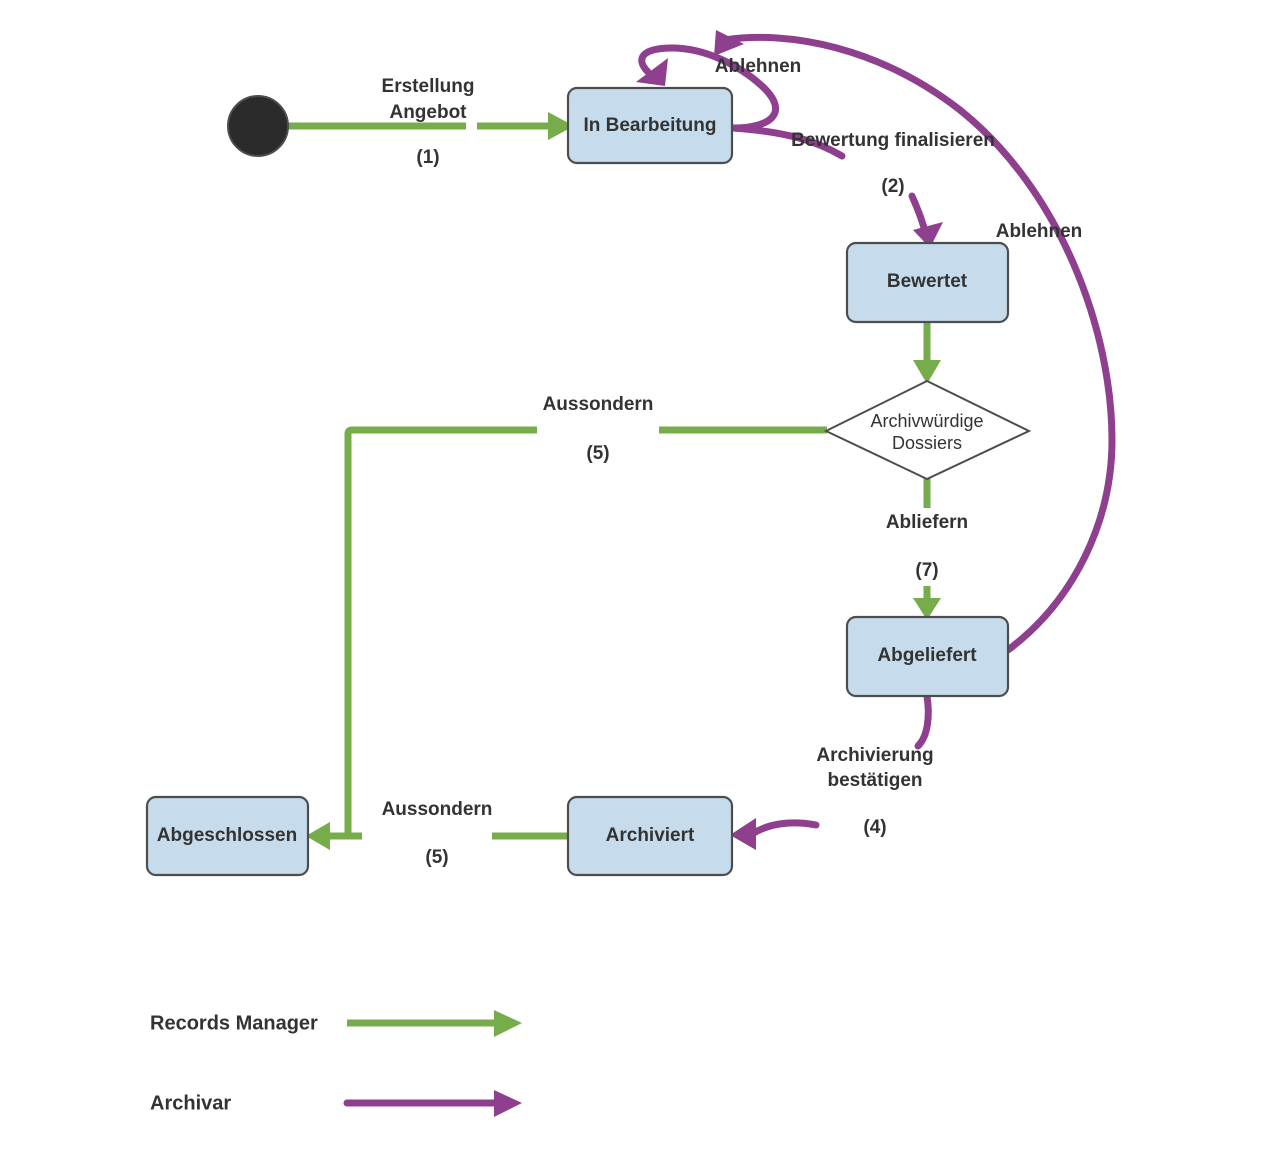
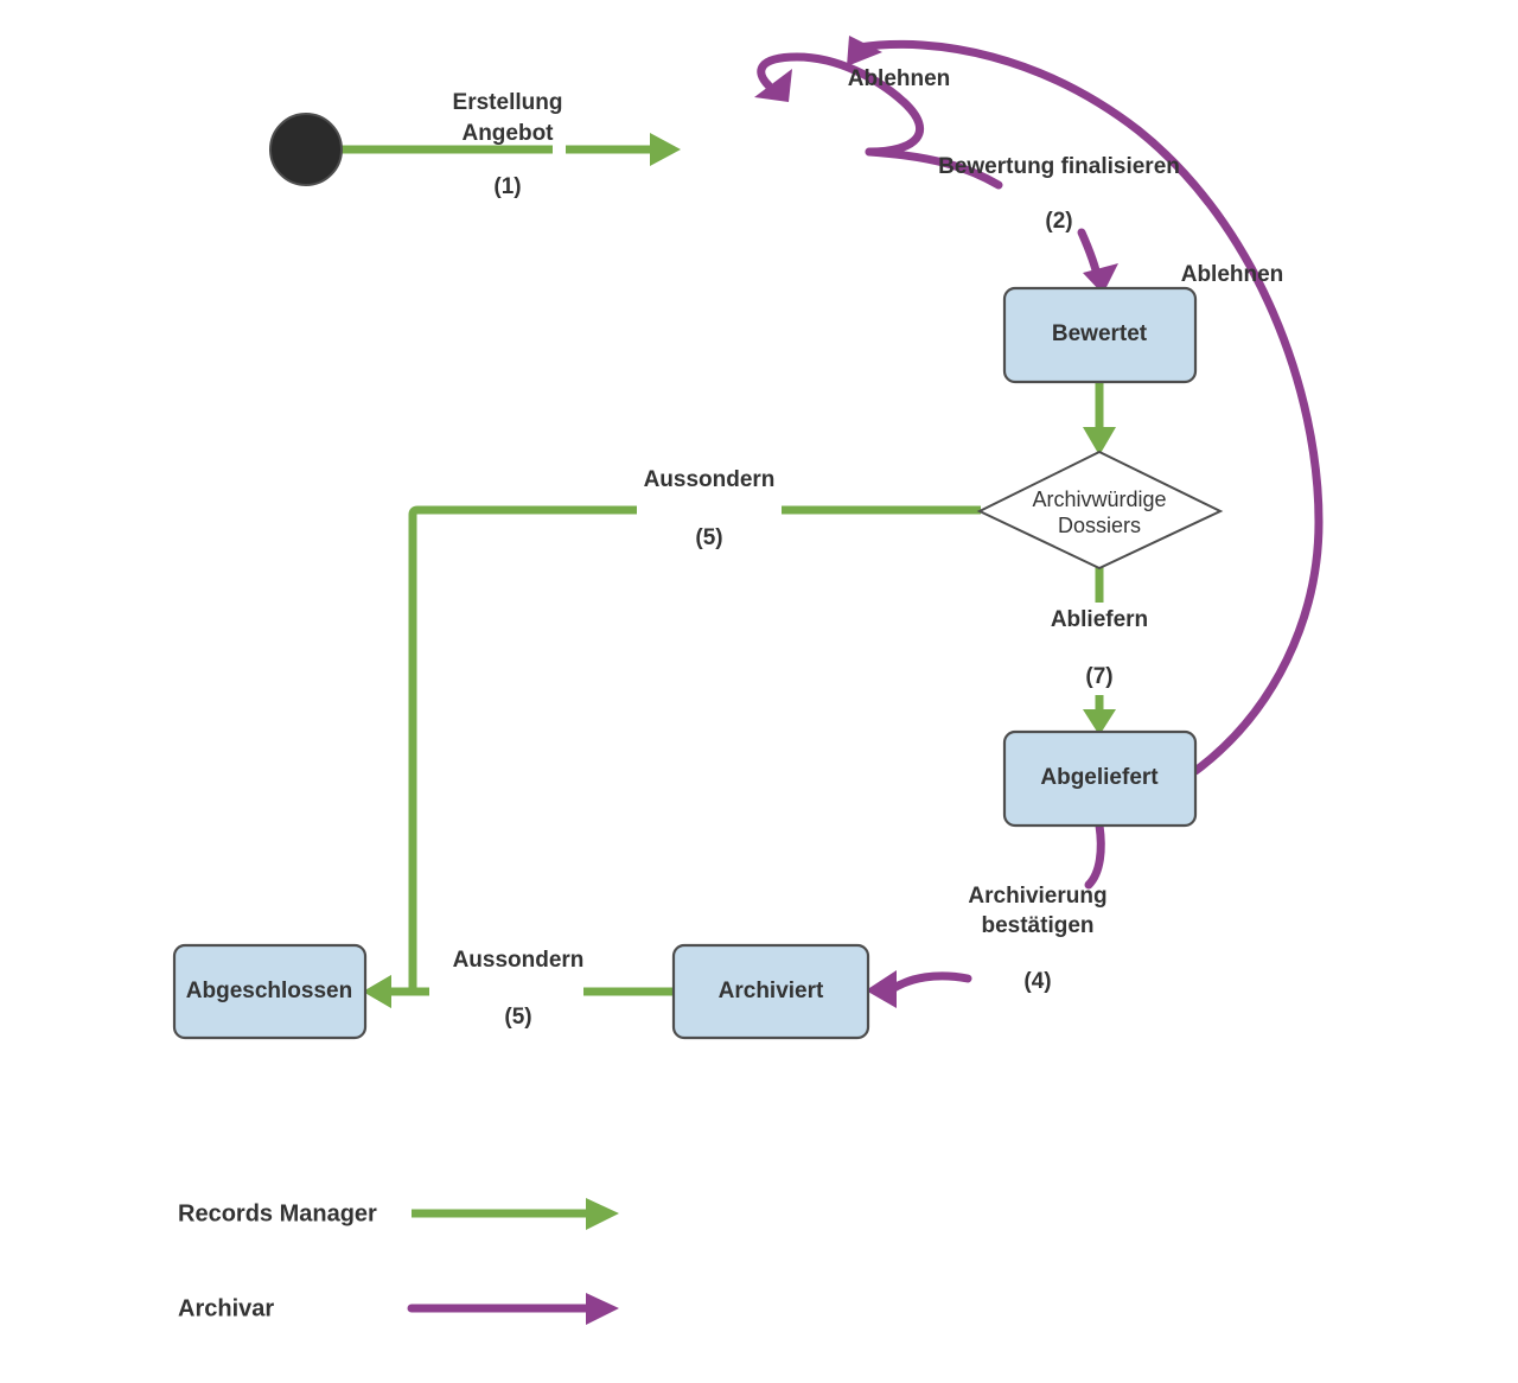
- In Bearbeitung
  Bewertet
  Archivwürdige
  Dossiers
  Abgeliefert
  Archiviert
  Abgeschlossen
  Erstellung
  Angebot
  (1)
  Ablehnen
  Bewertung finalisieren
  (2)
  Ablehnen
  Aussondern
  (5)
  Abliefern
  (7)
  Archivierung
  bestätigen
  (4)
  Aussondern
  (5)
  Records Manager
  Archivar
